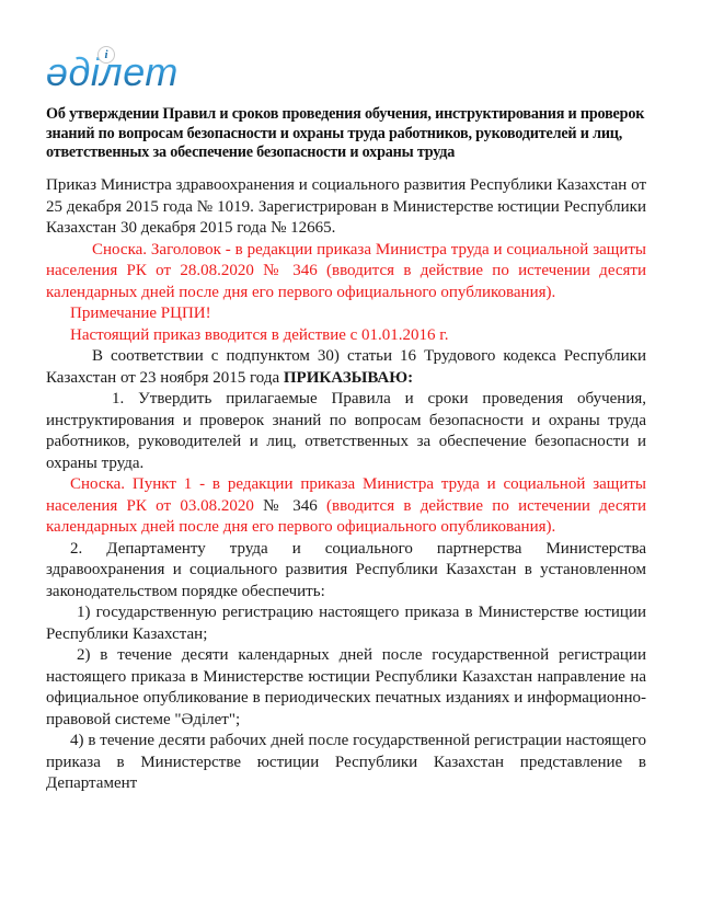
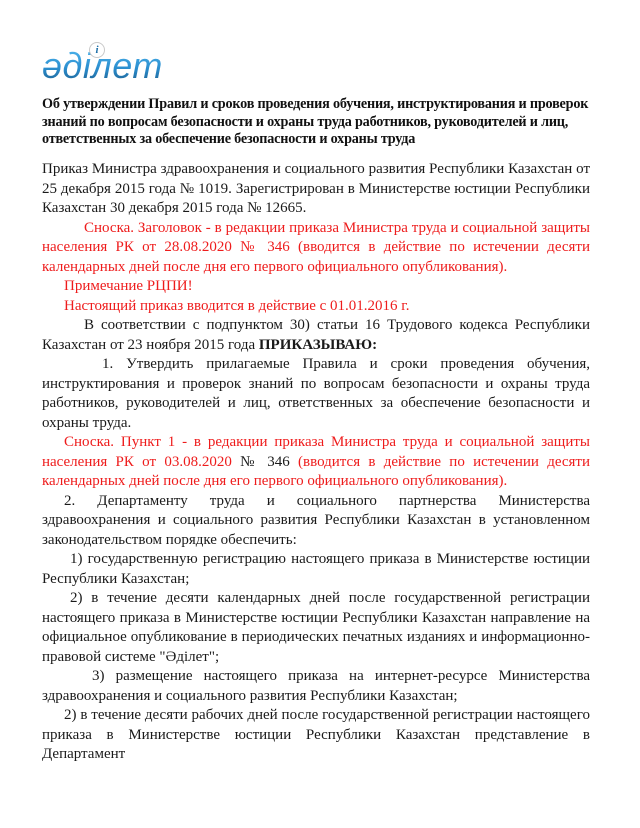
  әділет
  i
  Об утверждении Правил и сроков проведения обучения, инструктирования и проверок знаний по вопросам безопасности и охраны труда работников, руководителей и лиц, ответственных за обеспечение безопасности и охраны труда
  Приказ Министра здравоохранения и социального развития Республики Казахстан от 25 декабря 2015 года № 1019. Зарегистрирован в Министерстве юстиции Республики Казахстан 30 декабря 2015 года № 12665.
  Сноска. Заголовок - в редакции приказа Министра труда и социальной защиты населения РК от 28.08.2020 № 346 (вводится в действие по истечении десяти календарных дней после дня его первого официального опубликования).
  Примечание РЦПИ!
  Настоящий приказ вводится в действие с 01.01.2016 г.
  В соответствии с подпунктом 30) статьи 16 Трудового кодекса Республики Казахстан от 23 ноября 2015 года ПРИКАЗЫВАЮ:
  1. Утвердить прилагаемые Правила и сроки проведения обучения, инструктирования и проверок знаний по вопросам безопасности и охраны труда работников, руководителей и лиц, ответственных за обеспечение безопасности и охраны труда.
  Сноска. Пункт 1 - в редакции приказа Министра труда и социальной защиты населения РК от 03.08.2020 № 346 (вводится в действие по истечении десяти календарных дней после дня его первого официального опубликования).
  2. Департаменту труда и социального партнерства Министерства здравоохранения и социального развития Республики Казахстан в установленном законодательством порядке обеспечить:
  1) государственную регистрацию настоящего приказа в Министерстве юстиции Республики Казахстан;
  2) в течение десяти календарных дней после государственной регистрации настоящего приказа в Министерстве юстиции Республики Казахстан направление на официальное опубликование в периодических печатных изданиях и информационно-правовой системе "Әділет";
+ 3) размещение настоящего приказа на интернет-ресурсе Министерства здравоохранения и социального развития Республики Казахстан;
- 4) в течение десяти рабочих дней после государственной регистрации настоящего приказа в Министерстве юстиции Республики Казахстан представление в Департамент
+ 2) в течение десяти рабочих дней после государственной регистрации настоящего приказа в Министерстве юстиции Республики Казахстан представление в Департамент
